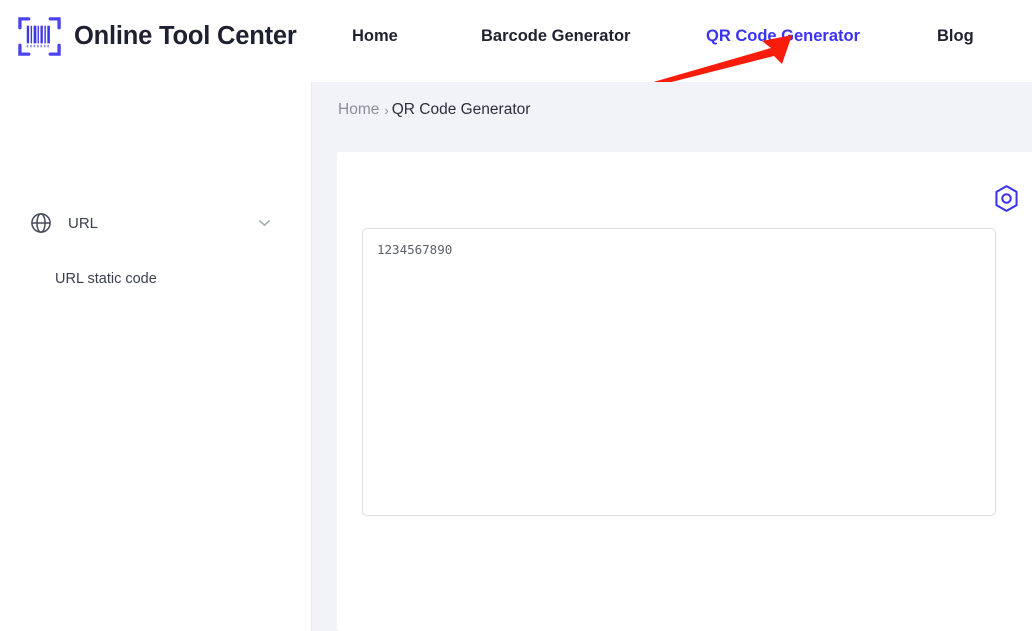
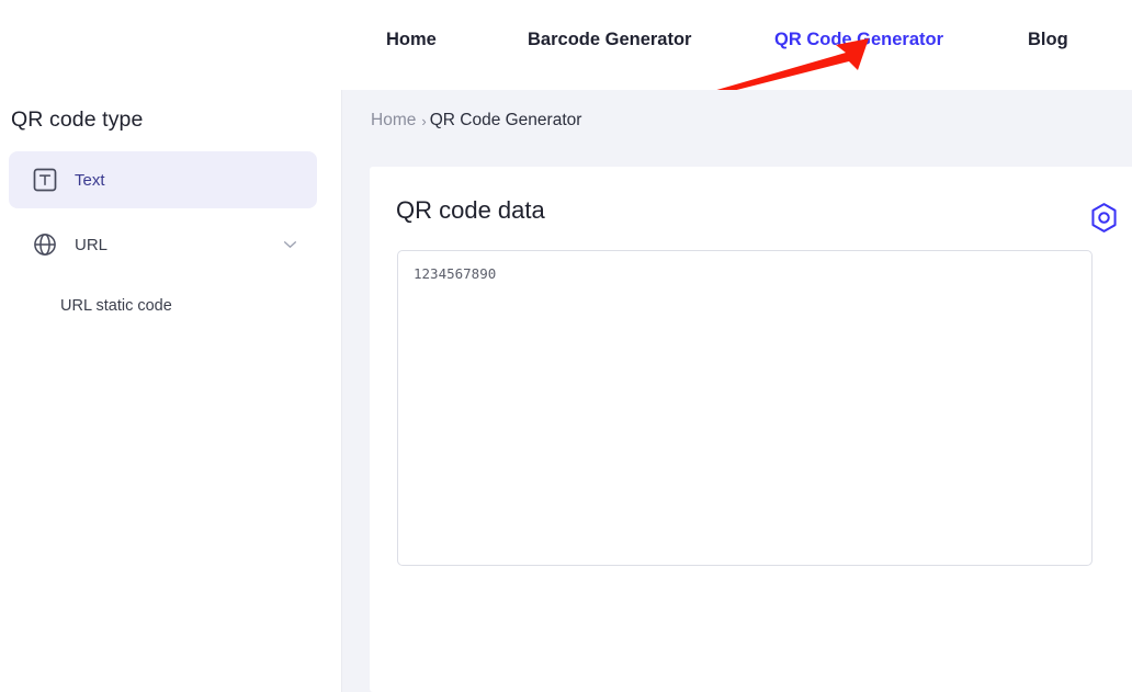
- Online Tool Center
  Home
  Barcode Generator
  QR Codeenerator
  Blog
+ QR code type
+ Text
  URL
  URL static code
  Home
  ›
  QR Code Generator
+ QR code data
  1234567890
